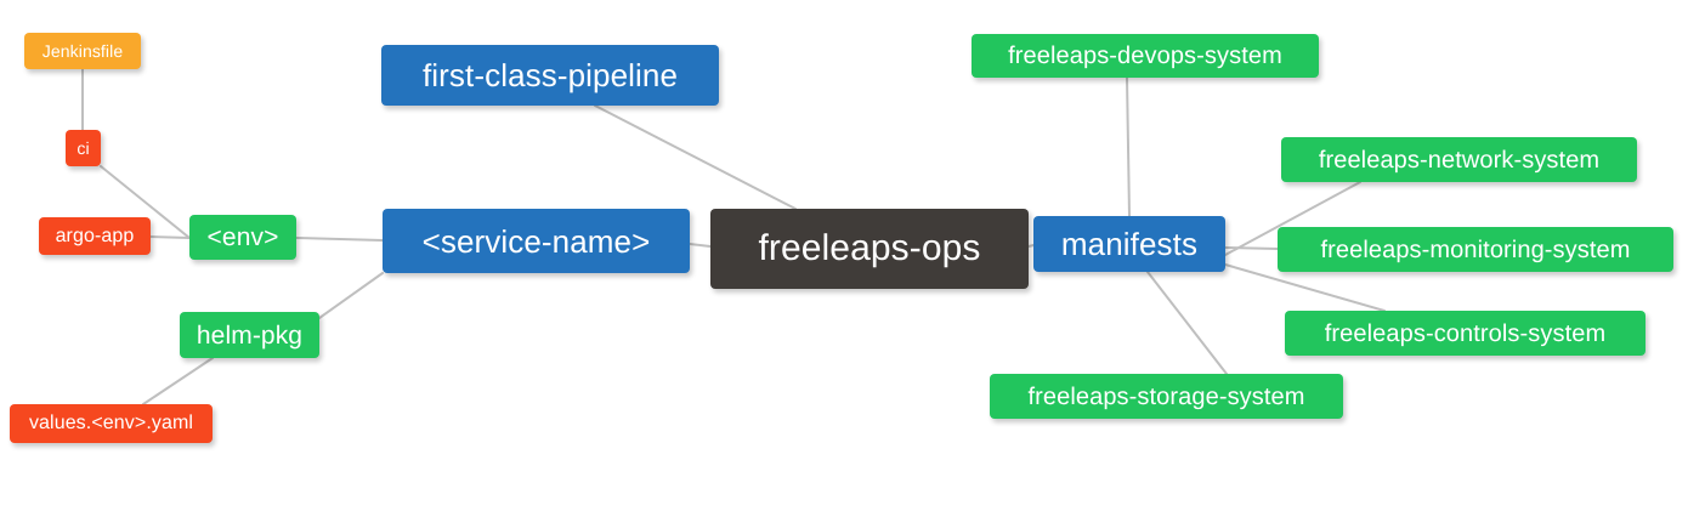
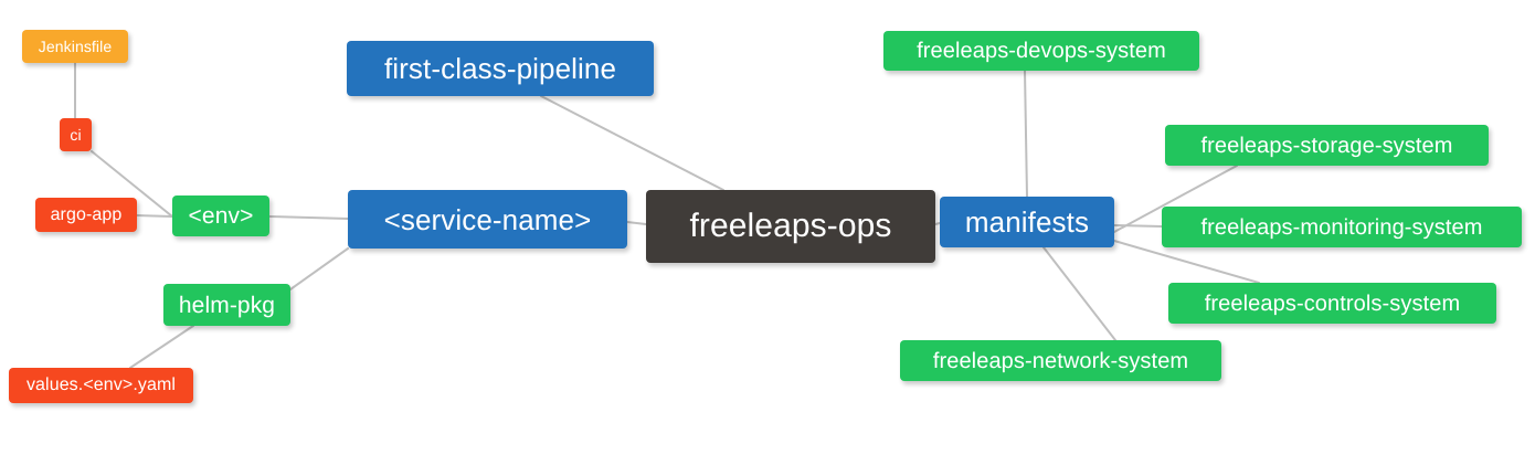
  freeleaps-ops
  <service-name>
  first-class-pipeline
  manifests
  <env>
  helm-pkg
  Jenkinsfile
  ci
  argo-app
  values.<env>.yaml
  freeleaps-devops-system
- freeleaps-network-system
+ freeleaps-storage-system
  freeleaps-monitoring-system
  freeleaps-controls-system
- freeleaps-storage-system
+ freeleaps-network-system
